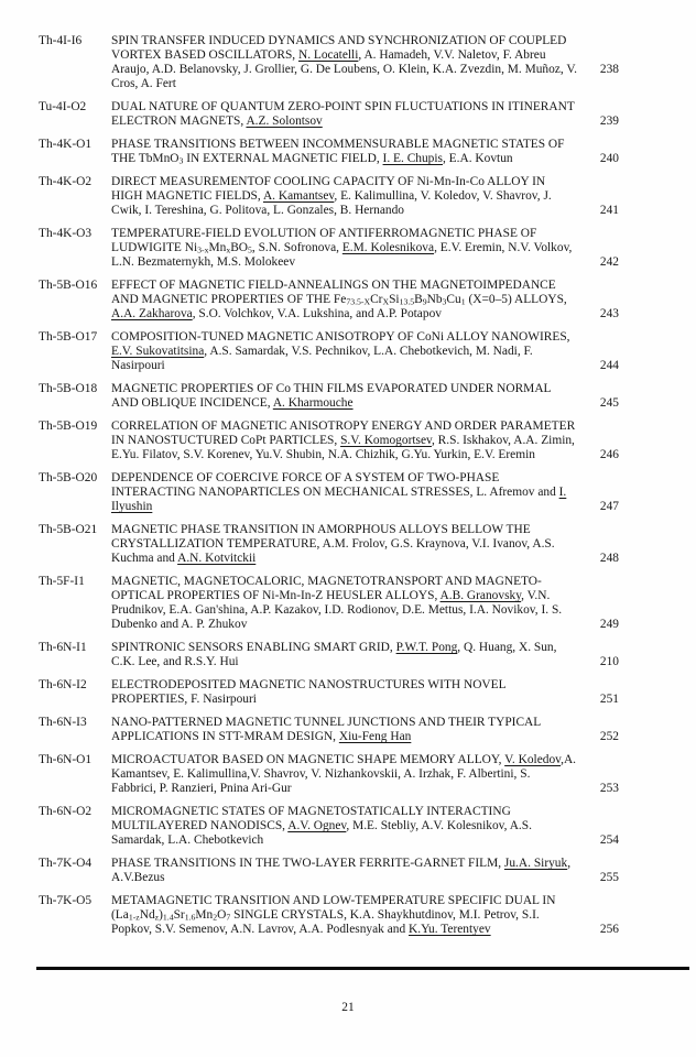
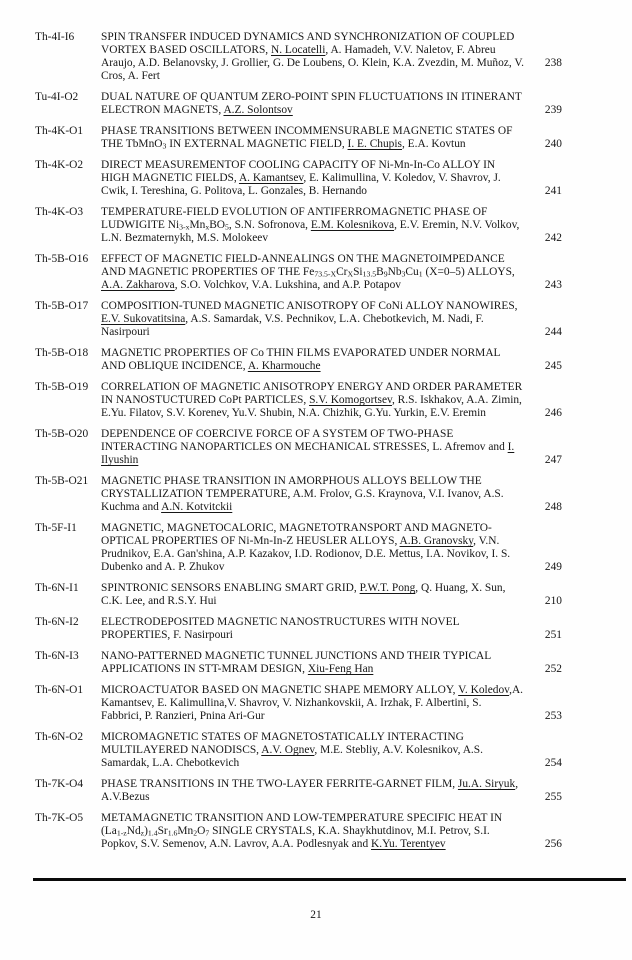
  Th-4I-I6
  SPIN TRANSFER INDUCED DYNAMICS AND SYNCHRONIZATION OF COUPLED VORTEX BASED OSCILLATORS, N. Locatelli, A. Hamadeh, V.V. Naletov, F. Abreu Araujo, A.D. Belanovsky, J. Grollier, G. De Loubens, O. Klein, K.A. Zvezdin, M. Muñoz, V. Cros, A. Fert
  238
  Tu-4I-O2
  DUAL NATURE OF QUANTUM ZERO-POINT SPIN FLUCTUATIONS IN ITINERANT ELECTRON MAGNETS, A.Z. Solontsov
  239
  Th-4K-O1
  PHASE TRANSITIONS BETWEEN INCOMMENSURABLE MAGNETIC STATES OF THE TbMnO3 IN EXTERNAL MAGNETIC FIELD, I. E. Chupis, E.A. Kovtun
  240
  Th-4K-O2
  DIRECT MEASUREMENTOF COOLING CAPACITY OF Ni-Mn-In-Co ALLOY IN HIGH MAGNETIC FIELDS, A. Kamantsev, E. Kalimullina, V. Koledov, V. Shavrov, J. Cwik, I. Tereshina, G. Politova, L. Gonzales, B. Hernando
  241
  Th-4K-O3
  TEMPERATURE-FIELD EVOLUTION OF ANTIFERROMAGNETIC PHASE OF LUDWIGITE Ni3-xMnxBO5, S.N. Sofronova, E.M. Kolesnikova, E.V. Eremin, N.V. Volkov, L.N. Bezmaternykh, M.S. Molokeev
  242
  Th-5B-O16
  EFFECT OF MAGNETIC FIELD-ANNEALINGS ON THE MAGNETOIMPEDANCE AND MAGNETIC PROPERTIES OF THE Fe73.5-XCrXSi13.5B9Nb3Cu1 (X=0–5) ALLOYS, A.A. Zakharova, S.O. Volchkov, V.A. Lukshina, and A.P. Potapov
  243
  Th-5B-O17
  COMPOSITION-TUNED MAGNETIC ANISOTROPY OF CoNi ALLOY NANOWIRES, E.V. Sukovatitsina, A.S. Samardak, V.S. Pechnikov, L.A. Chebotkevich, M. Nadi, F. Nasirpouri
  244
  Th-5B-O18
  MAGNETIC PROPERTIES OF Co THIN FILMS EVAPORATED UNDER NORMAL AND OBLIQUE INCIDENCE, A. Kharmouche
  245
  Th-5B-O19
  CORRELATION OF MAGNETIC ANISOTROPY ENERGY AND ORDER PARAMETER IN NANOSTUCTURED CoPt PARTICLES, S.V. Komogortsev, R.S. Iskhakov, A.A. Zimin, E.Yu. Filatov, S.V. Korenev, Yu.V. Shubin, N.A. Chizhik, G.Yu. Yurkin, E.V. Eremin
  246
  Th-5B-O20
  DEPENDENCE OF COERCIVE FORCE OF A SYSTEM OF TWO-PHASE INTERACTING NANOPARTICLES ON MECHANICAL STRESSES, L. Afremov and I. Ilyushin
  247
  Th-5B-O21
  MAGNETIC PHASE TRANSITION IN AMORPHOUS ALLOYS BELLOW THE CRYSTALLIZATION TEMPERATURE, A.M. Frolov, G.S. Kraynova, V.I. Ivanov, A.S. Kuchma and A.N. Kotvitckii
  248
  Th-5F-I1
  MAGNETIC, MAGNETOCALORIC, MAGNETOTRANSPORT AND MAGNETO-OPTICAL PROPERTIES OF Ni-Mn-In-Z HEUSLER ALLOYS, A.B. Granovsky, V.N. Prudnikov, E.A. Gan'shina, A.P. Kazakov, I.D. Rodionov, D.E. Mettus, I.A. Novikov, I. S. Dubenko and A. P. Zhukov
  249
  Th-6N-I1
  SPINTRONIC SENSORS ENABLING SMART GRID, P.W.T. Pong, Q. Huang, X. Sun, C.K. Lee, and R.S.Y. Hui
  210
  Th-6N-I2
  ELECTRODEPOSITED MAGNETIC NANOSTRUCTURES WITH NOVEL PROPERTIES, F. Nasirpouri
  251
  Th-6N-I3
  NANO-PATTERNED MAGNETIC TUNNEL JUNCTIONS AND THEIR TYPICAL APPLICATIONS IN STT-MRAM DESIGN, Xiu-Feng Han
  252
  Th-6N-O1
  MICROACTUATOR BASED ON MAGNETIC SHAPE MEMORY ALLOY, V. Koledov,A. Kamantsev, E. Kalimullina,V. Shavrov, V. Nizhankovskii, A. Irzhak, F. Albertini, S. Fabbrici, P. Ranzieri, Pnina Ari-Gur
  253
  Th-6N-O2
  MICROMAGNETIC STATES OF MAGNETOSTATICALLY INTERACTING MULTILAYERED NANODISCS, A.V. Ognev, M.E. Stebliy, A.V. Kolesnikov, A.S. Samardak, L.A. Chebotkevich
  254
  Th-7K-O4
  PHASE TRANSITIONS IN THE TWO-LAYER FERRITE-GARNET FILM, Ju.A. Siryuk, A.V.Bezus
  255
  Th-7K-O5
- METAMAGNETIC TRANSITION AND LOW-TEMPERATURE SPECIFIC DUAL IN (La1-zNdz)1.4Sr1.6Mn2O7 SINGLE CRYSTALS, K.A. Shaykhutdinov, M.I. Petrov, S.I. Popkov, S.V. Semenov, A.N. Lavrov, A.A. Podlesnyak and K.Yu. Terentyev
+ METAMAGNETIC TRANSITION AND LOW-TEMPERATURE SPECIFIC HEAT IN (La1-zNdz)1.4Sr1.6Mn2O7 SINGLE CRYSTALS, K.A. Shaykhutdinov, M.I. Petrov, S.I. Popkov, S.V. Semenov, A.N. Lavrov, A.A. Podlesnyak and K.Yu. Terentyev
  256
  21
